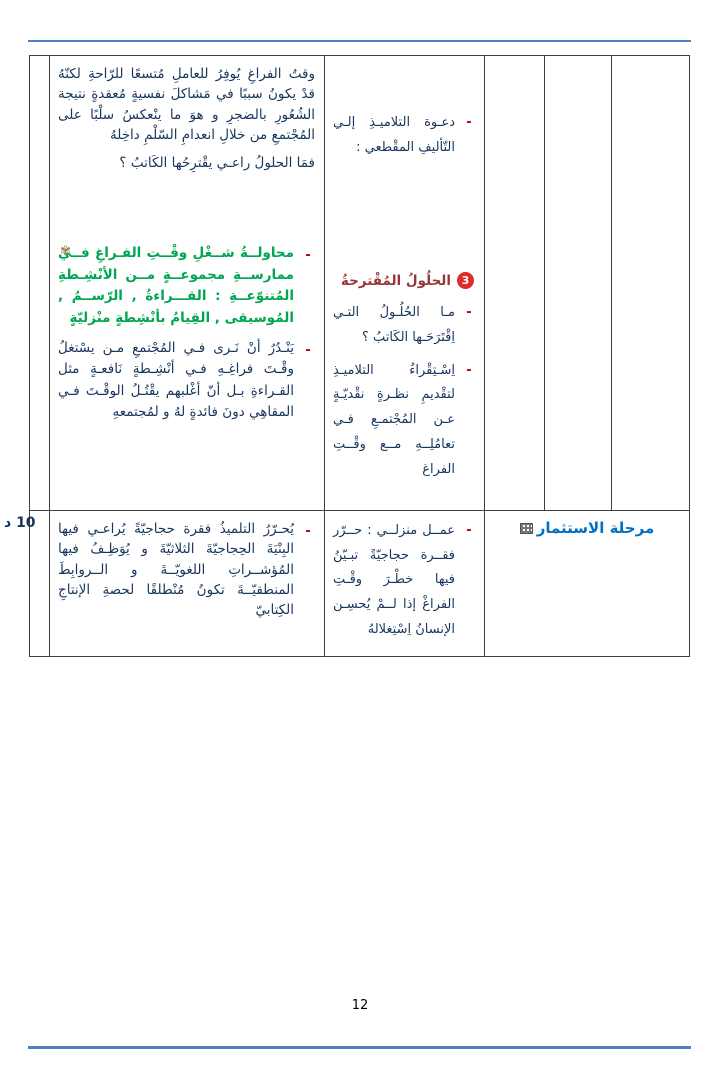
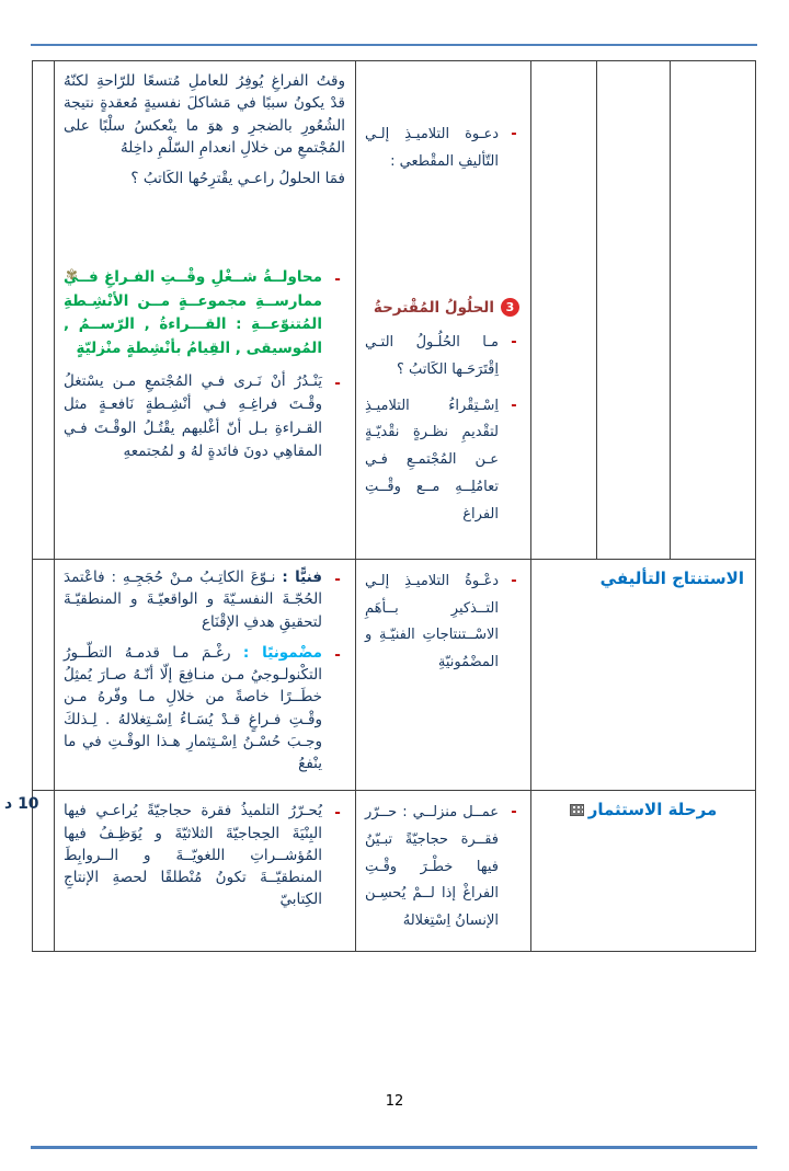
  			- دعـوة التلاميـذِ إلـي التّأليفِ المقْطعي : 3 الحلُولُ المُقْترحةُ - مـا الحُلُـولُ التـي اِقْتَرَحَـها الكَاتبُ ؟ - اِسْـتِقْراءُ التلاميـذِ لتقْديمِ نظـرةٍ نقْديّـةٍ عـن المُجْتمـعِ فـي تعامُلِــهِ مــع وقْــتِ الفراغ	وقتُ الفراغِ يُوفِرُ للعاملِ مُتسعًا للرّاحةِ لكنّهُ قدْ يكونُ سببًا في مَشاكلَ نفسيةٍ مُعقدةٍ نتيجة الشُعُورِ بالضجرِ و هوَ ما ينْعكسُ سلْبًا على المُجْتمعِ من خلالِ انعدامِ السّلْمِ داخِلهُ فمَا الحلولُ راعـي يقْترِحُها الكَاتبُ ؟ ✾ - محاولــةُ شــغْلِ وقْــتِ الفـراغِ فــي ممارســةِ مجموعــةٍ مــن الأنْشِـطةِ المُتنوّعــةِ : القـــراءةُ , الرّســمُ , المُوسيقى , القِيامُ بأنْشِطةٍ منْزليّةٍ - يَنْـدُرُ أنْ نَـرى فـي المُجْتمعِ مـن يسْتغلُ وقْـتَ فراغِـهِ فـي أنْشِـطةٍ نَافعـةٍ مثل القـراءةِ بـل أنّ أغْلبهم يقْتُـلُ الوقْـتَ فـي المقاهِي دونَ فائدةٍ لهُ و لمُجتمعهِ
+ الاستنتاج التأليفي	- دعْـوةُ التلاميـذِ إلـي التــذكيرِ بــأهَمِ الاسْــتنتاجاتِ الفنيّـةِ و المضْمُونيّةِ	- فنيًّا : نـوّعَ الكاتِـبُ مـنْ حُجَجِـهِ : فاعْتمدَ الحُجّـةَ النفسـيّةَ و الواقعيّـةَ و المنطقيّـةَ لتحقيقِ هدفِ الإقْنَاع - مضْمونيًا : رغْـمَ مـا قدمـهُ التطّــورُ التكْنولـوجيُ مـن منـافِعَ إلّا أنّـهُ صـارَ يُمثِلُ خطَــرًا خاصةً من خلالِ مـا وفّرهُ مـن وقْـتِ فـراغٍ قـدْ يُسَـاءُ اِسْـتِغلالهُ . لِـذلكَ وجـبَ حُسْـنُ اِسْـتِثمارِ هـذا الوقْـتِ في ما ينْفعُ
  مرحلة الاستثمار	- عمــل منزلــي : حــرّر فقــرة حجاجيّةً تبـيّنُ فيها خطْـرَ وقْـتِ الفراغْ إذا لــمْ يُحسِـن الإنسانُ اِسْتِغلالهُ	- يُحـرّرُ التلميذُ فقرة حجاجيّةً يُراعـي فيها البِنْيَةَ الحِجاجيّةَ الثلاثيّةَ و يُوَظِـفُ فيها المُؤشــراتِ اللغويّــةَ و الــروابِطَ المنطقيّــةَ تكونُ مُنْطلقًا لحصةِ الإنتاجِ الكِتابيّ	10 د
  12
